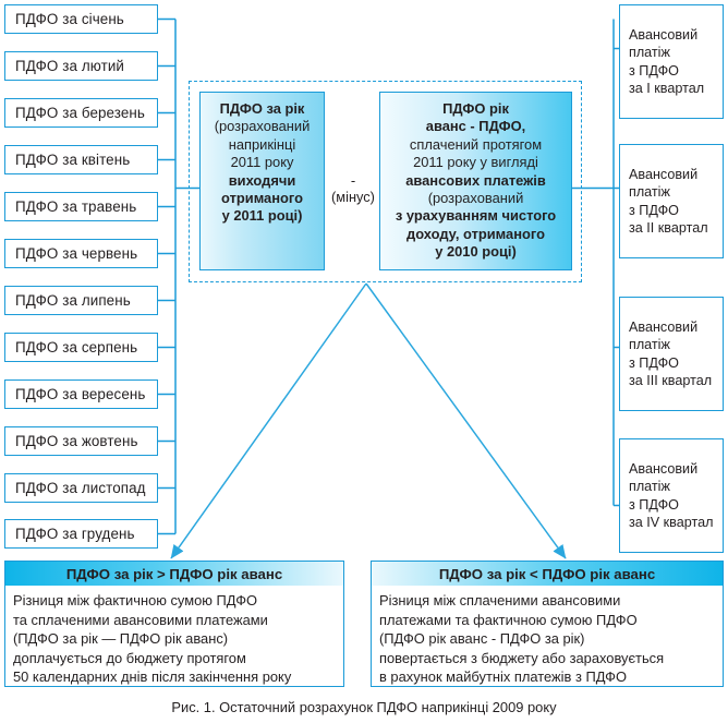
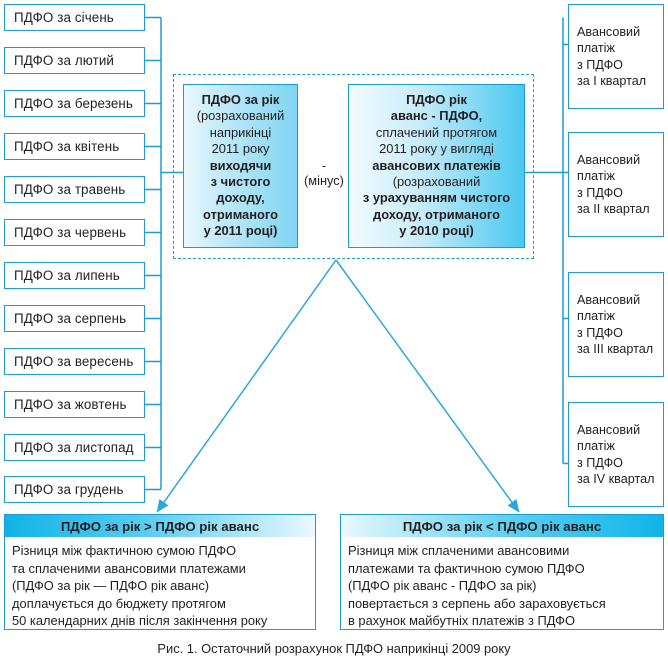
  ПДФО за січень
  ПДФО за лютий
  ПДФО за березень
  ПДФО за квітень
  ПДФО за травень
  ПДФО за червень
  ПДФО за липень
  ПДФО за серпень
  ПДФО за вересень
  ПДФО за жовтень
  ПДФО за листопад
  ПДФО за грудень
  Авансовий
  платіж
  з ПДФО
  за I квартал
  Авансовий
  платіж
  з ПДФО
  за II квартал
  Авансовий
  платіж
  з ПДФО
  за III квартал
  Авансовий
  платіж
  з ПДФО
  за IV квартал
  ПДФО за рік
  (розрахований
  наприкінці
  2011 року
  виходячи
+ з чистого
+ доходу,
  отриманого
  у 2011 році)
  -
  (мінус)
  ПДФО рік
  аванс - ПДФО,
  сплачений протягом
  2011 року у вигляді
  авансових платежів
  (розрахований
  з урахуванням чистого
  доходу, отриманого
  у 2010 році)
  ПДФО за рік > ПДФО рік аванс
  Різниця між фактичною сумою ПДФО
  та сплаченими авансовими платежами
  (ПДФО за рік — ПДФО рік аванс)
  доплачується до бюджету протягом
  50 календарних днів після закінчення року
  ПДФО за рік < ПДФО рік аванс
  Різниця між сплаченими авансовими
  платежами та фактичною сумою ПДФО
  (ПДФО рік аванс - ПДФО за рік)
- повертається з бюджету або зараховується
+ повертається з серпень або зараховується
  в рахунок майбутніх платежів з ПДФО
  Рис. 1. Остаточний розрахунок ПДФО наприкінці 2009 року
